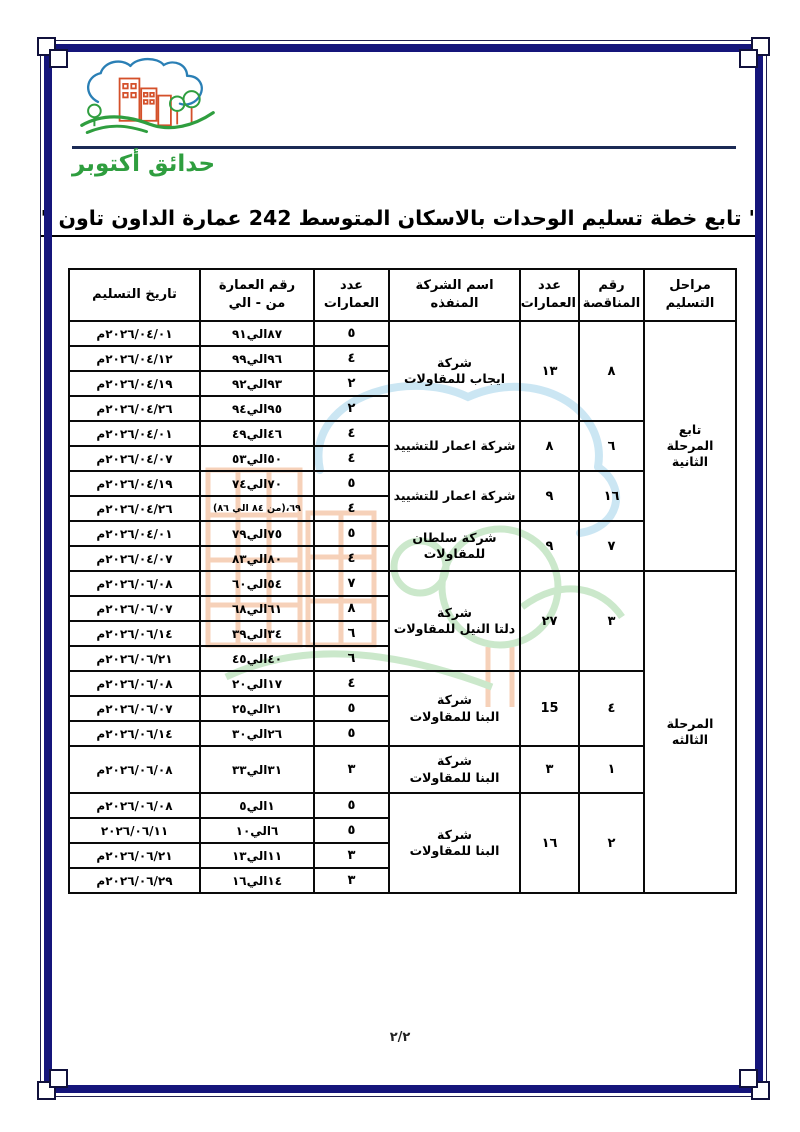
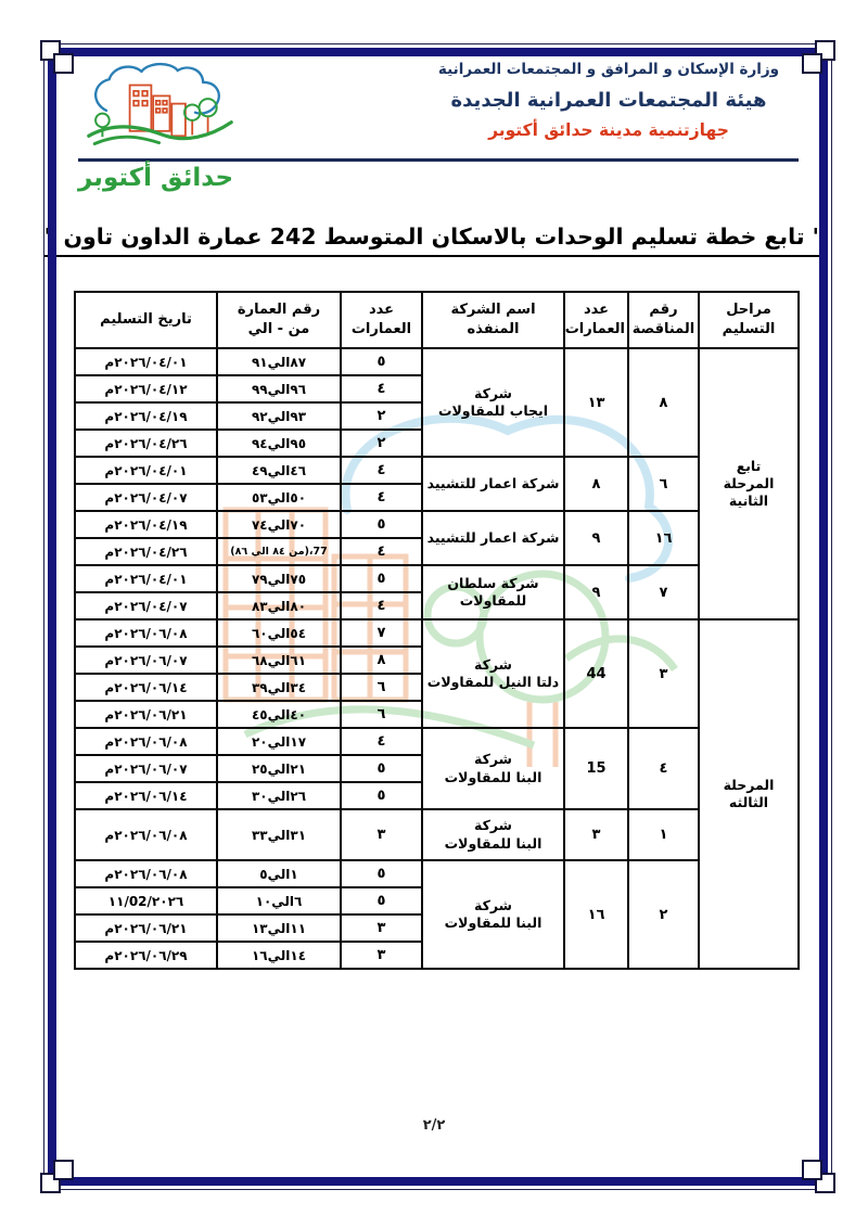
+ وزارة الإسكان و المرافق و المجتمعات العمرانية
+ هيئة المجتمعات العمرانية الجديدة
+ جهازتنمية مدينة حدائق أكتوبر
  حدائق أكتوبر
  " تابع خطة تسليم الوحدات بالاسكان المتوسط 242 عمارة الداون تاون "
  مراحل التسليم	رقم المناقصة	عدد العمارات	اسم الشركة المنفذه	عدد العمارات	رقم العمارة من - الي	تاريخ التسليم
  تابع المرحلة الثانية	٨	١٣	شركة ايجاب للمقاولات	٥	٨٧الي٩١	٢٠٢٦/٠٤/٠١م
  ٤	٩٦الي٩٩	٢٠٢٦/٠٤/١٢م
  ٢	٩٣الي٩٢	٢٠٢٦/٠٤/١٩م
  ٢	٩٥الي٩٤	٢٠٢٦/٠٤/٢٦م
  ٦	٨	شركة اعمار للتشييد	٤	٤٦الي٤٩	٢٠٢٦/٠٤/٠١م
  ٤	٥٠الي٥٣	٢٠٢٦/٠٤/٠٧م
  ١٦	٩	شركة اعمار للتشييد	٥	٧٠الي٧٤	٢٠٢٦/٠٤/١٩م
- ٤	٦٩،(من ٨٤ الي ٨٦)	٢٠٢٦/٠٤/٢٦م
+ ٤	77،(من ٨٤ الي ٨٦)	٢٠٢٦/٠٤/٢٦م
  ٧	٩	شركة سلطان للمقاولات	٥	٧٥الي٧٩	٢٠٢٦/٠٤/٠١م
  ٤	٨٠الي٨٣	٢٠٢٦/٠٤/٠٧م
- المرحلة الثالثه	٣	٢٧	شركة دلتا النيل للمقاولات	٧	٥٤الي٦٠	٢٠٢٦/٠٦/٠٨م
+ المرحلة الثالثه	٣	44	شركة دلتا النيل للمقاولات	٧	٥٤الي٦٠	٢٠٢٦/٠٦/٠٨م
  ٨	٦١الي٦٨	٢٠٢٦/٠٦/٠٧م
  ٦	٣٤الي٣٩	٢٠٢٦/٠٦/١٤م
  ٦	٤٠الي٤٥	٢٠٢٦/٠٦/٢١م
  ٤	15	شركة البنا للمقاولات	٤	١٧الي٢٠	٢٠٢٦/٠٦/٠٨م
  ٥	٢١الي٢٥	٢٠٢٦/٠٦/٠٧م
  ٥	٢٦الي٣٠	٢٠٢٦/٠٦/١٤م
  ١	٣	شركة البنا للمقاولات	٣	٣١الي٣٣	٢٠٢٦/٠٦/٠٨م
  ٢	١٦	شركة البنا للمقاولات	٥	١الي٥	٢٠٢٦/٠٦/٠٨م
- ٥	٦الي١٠	٢٠٢٦/٠٦/١١
+ ٥	٦الي١٠	٢٠٢٦/02/١١
  ٣	١١الي١٣	٢٠٢٦/٠٦/٢١م
  ٣	١٤الي١٦	٢٠٢٦/٠٦/٢٩م
  ٢/٢
